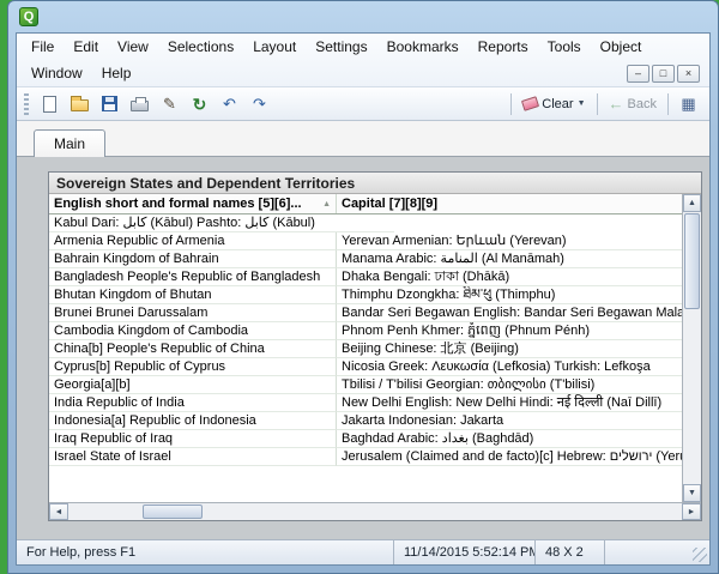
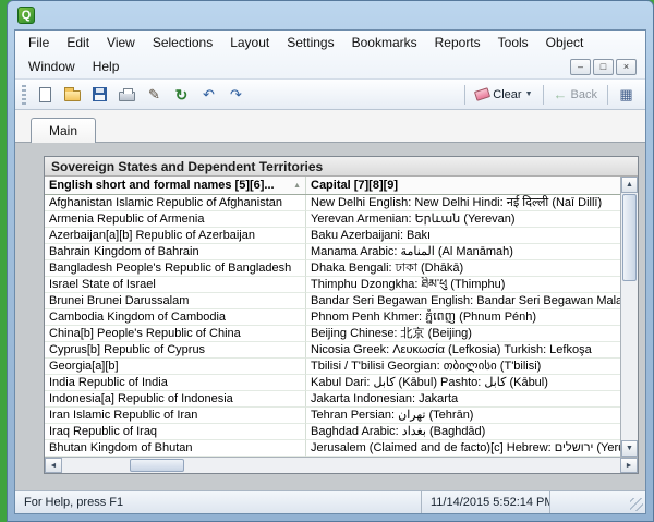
  Q
  File
  Edit
  View
  Selections
  Layout
  Settings
  Bookmarks
  Reports
  Tools
  Object
  Window
  Help
  –
  □
  ×
  ✎
  ↻
  ↶
  ↷
  Clear
  ←
  Back
  ▦
  Main
  Sovereign States and Dependent Territories
  English short and formal names [5][6]...
  Capital [7][8][9]
+ Afghanistan Islamic Republic of Afghanistan
- Kabul Dari: كابل (Kābul) Pashto: كابل (Kābul)
+ New Delhi English: New Delhi Hindi: नई दिल्ली (Naī Dillī)
  Armenia Republic of Armenia
  Yerevan Armenian: Երևան (Yerevan)
+ Azerbaijan[a][b] Republic of Azerbaijan
+ Baku Azerbaijani: Bakı
  Bahrain Kingdom of Bahrain
  Manama Arabic: المنامة (Al Manāmah)
  Bangladesh People's Republic of Bangladesh
  Dhaka Bengali: ঢাকা (Dhākā)
- Bhutan Kingdom of Bhutan
+ Israel State of Israel
  Thimphu Dzongkha: ཐིམ་ཕུ (Thimphu)
  Brunei Brunei Darussalam
  Bandar Seri Begawan English: Bandar Seri Begawan Mal
  Cambodia Kingdom of Cambodia
  Phnom Penh Khmer: ភ្នំពេញ (Phnum Pénh)
  China[b] People's Republic of China
  Beijing Chinese: 北京 (Beijing)
  Cyprus[b] Republic of Cyprus
  Nicosia Greek: Λευκωσία (Lefkosia) Turkish: Lefkoşa
  Georgia[a][b]
  Tbilisi / T'bilisi Georgian: თბილისი (T'bilisi)
  India Republic of India
- New Delhi English: New Delhi Hindi: नई दिल्ली (Naī Dillī)
+ Kabul Dari: كابل (Kābul) Pashto: كابل (Kābul)
  Indonesia[a] Republic of Indonesia
  Jakarta Indonesian: Jakarta
+ Iran Islamic Republic of Iran
+ Tehran Persian: تهران (Tehrān)
  Iraq Republic of Iraq
  Baghdad Arabic: بغداد (Baghdād)
- Israel State of Israel
+ Bhutan Kingdom of Bhutan
  Jerusalem (Claimed and de facto)[c] Hebrew: ירושלים (Yer
  For Help, press F1
  11/14/2015 5:52:14 PM
- 48 X 2
